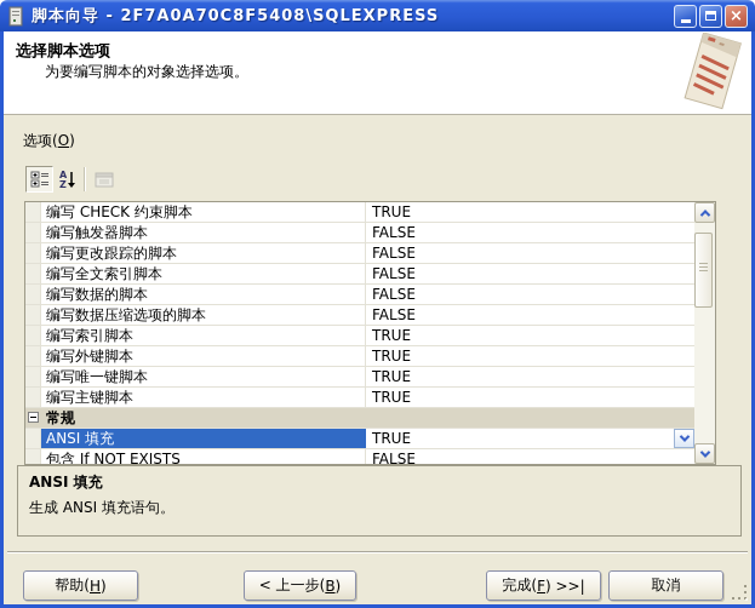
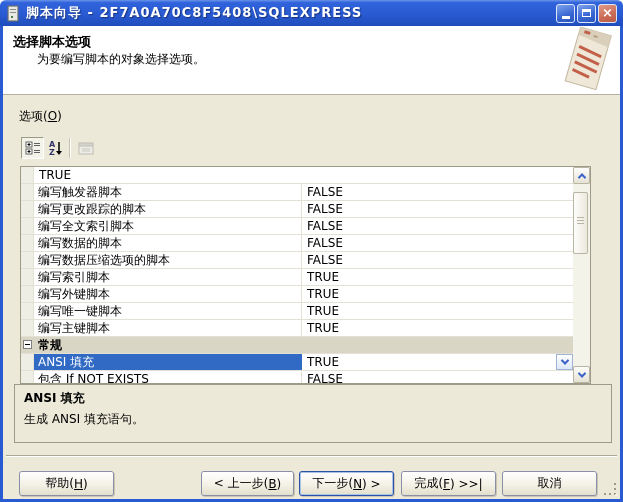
  脚本向导 - 2F7A0A70C8F5408\SQLEXPRESS
  ×
  选择脚本选项
  为要编写脚本的对象选择选项。
  选项(O)
  A
  Z
- 编写 CHECK 约束脚本
  TRUE
  编写触发器脚本
  FALSE
  编写更改跟踪的脚本
  FALSE
  编写全文索引脚本
  FALSE
  编写数据的脚本
  FALSE
  编写数据压缩选项的脚本
  FALSE
  编写索引脚本
  TRUE
  编写外键脚本
  TRUE
  编写唯一键脚本
  TRUE
  编写主键脚本
  TRUE
  常规
  ANSI 填充
  TRUE
  包含 If NOT EXISTS
  FALSE
  ANSI 填充
  生成 ANSI 填充语句。
  帮助(
  H
  )
  < 上一步(
  B
  )
+ 下一步(
+ N
+ ) >
  完成(
  F
  ) >>|
  取消
